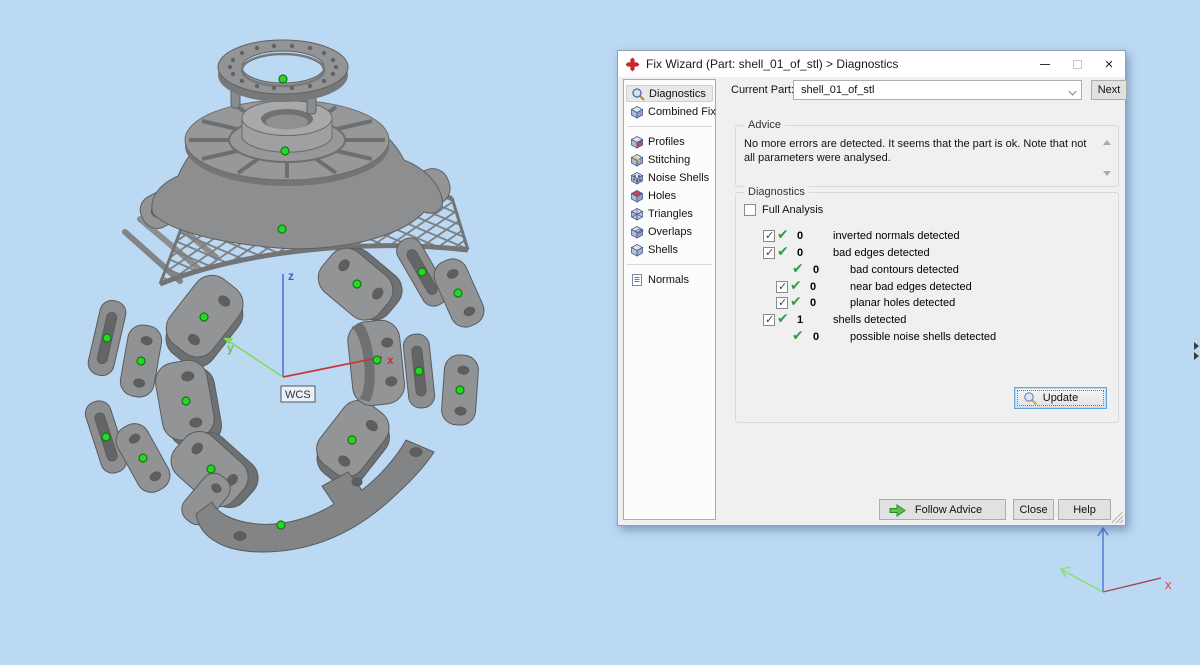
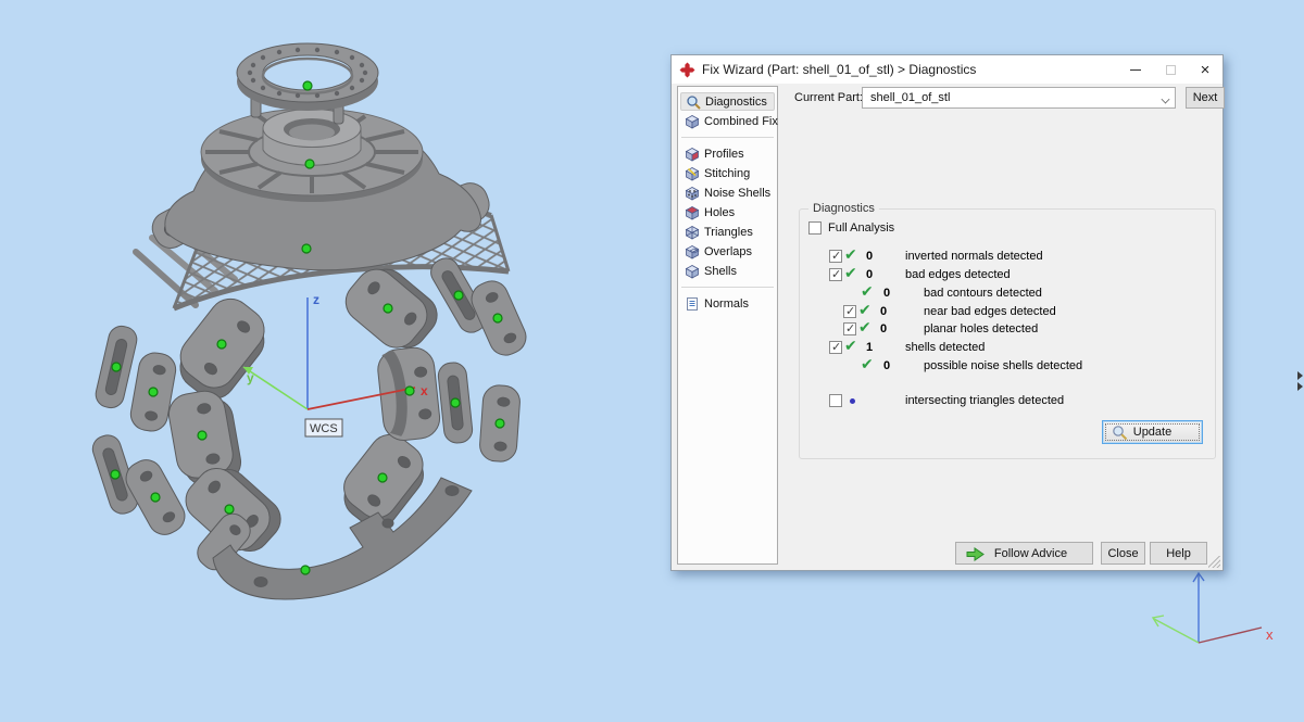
  z
  y
  x
  WCS
  x
  Fix Wizard (Part: shell_01_of_stl) > Diagnostics
  ×
  Current Part
  shell_01_of_stl
  Next
  Diagnostics
  Combined Fix
  Profiles
  Stitching
  Noise Shells
  Holes
  Triangles
  Overlaps
  Shells
  Normals
- Advice
- No more errors are detected. It seems that the part is ok. Note that not all parameters were analysed.
  Diagnostics
  Full Analysis
  ✔
  0
  inverted normals detected
  ✔
  0
  bad edges detected
  ✔
  0
  bad contours detected
  ✔
  0
  near bad edges detected
  ✔
  0
  planar holes detected
  ✔
  1
  shells detected
  ✔
  0
  possible noise shells detected
+ intersecting triangles detected
  Update
  Follow Advice
  Close
  Help
